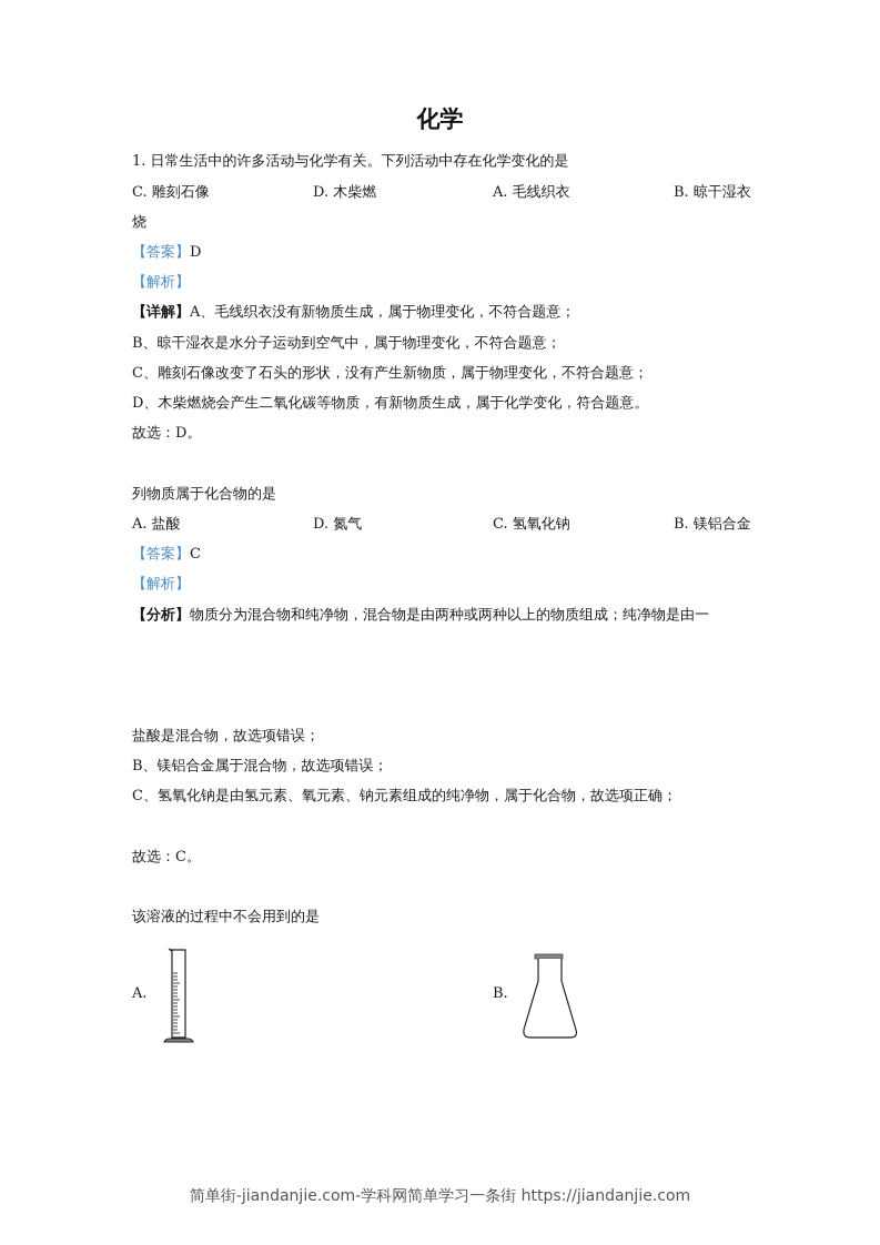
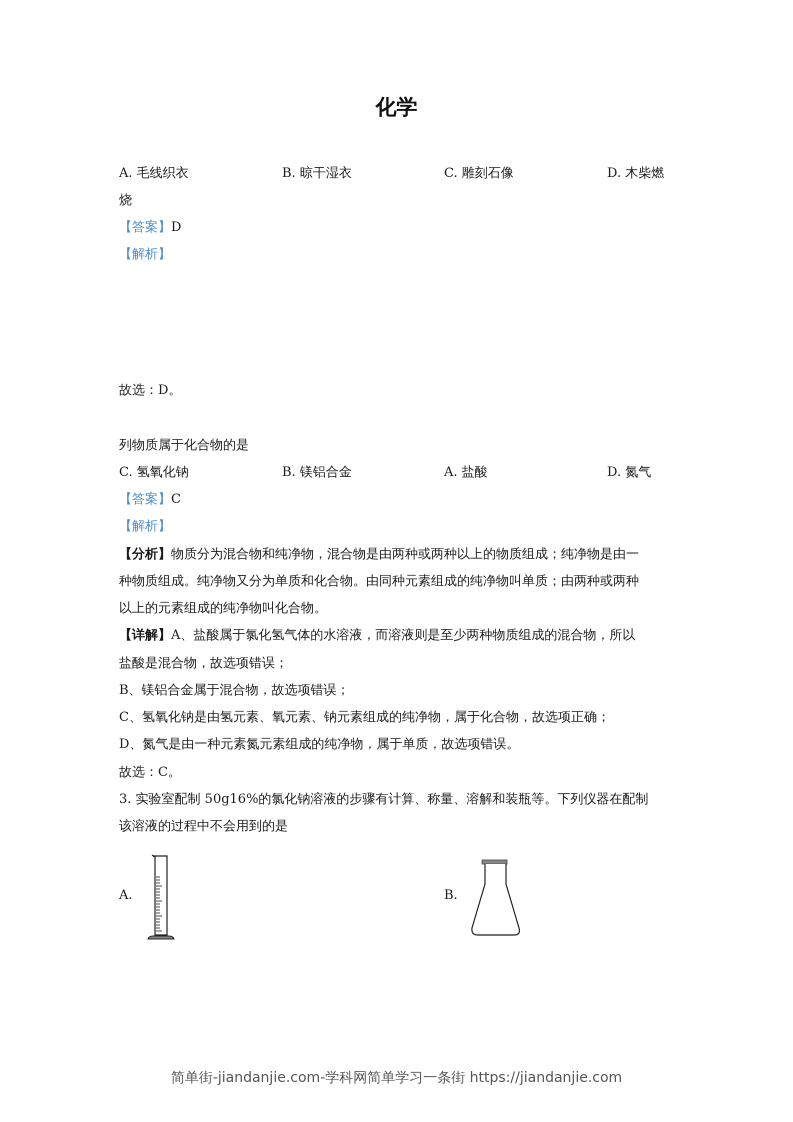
  化学
- 1. 日常生活中的许多活动与化学有关。下列活动中存在化学变化的是
- C. 雕刻石像
+ A. 毛线织衣
- D. 木柴燃
+ B. 晾干湿衣
- A. 毛线织衣
+ C. 雕刻石像
- B. 晾干湿衣
+ D. 木柴燃
  烧
  【答案】D
  【解析】
- 【详解】A、毛线织衣没有新物质生成，属于物理变化，不符合题意；
- B、晾干湿衣是水分子运动到空气中，属于物理变化，不符合题意；
- C、雕刻石像改变了石头的形状，没有产生新物质，属于物理变化，不符合题意；
- D、木柴燃烧会产生二氧化碳等物质，有新物质生成，属于化学变化，符合题意。
  故选：D。
  列物质属于化合物的是
- A. 盐酸
+ C. 氢氧化钠
- D. 氮气
+ B. 镁铝合金
- C. 氢氧化钠
+ A. 盐酸
- B. 镁铝合金
+ D. 氮气
  【答案】C
  【解析】
  【分析】物质分为混合物和纯净物，混合物是由两种或两种以上的物质组成；纯净物是由一
+ 种物质组成。纯净物又分为单质和化合物。由同种元素组成的纯净物叫单质；由两种或两种
+ 以上的元素组成的纯净物叫化合物。
+ 【详解】A、盐酸属于氯化氢气体的水溶液，而溶液则是至少两种物质组成的混合物，所以
  盐酸是混合物，故选项错误；
  B、镁铝合金属于混合物，故选项错误；
  C、氢氧化钠是由氢元素、氧元素、钠元素组成的纯净物，属于化合物，故选项正确；
+ D、氮气是由一种元素氮元素组成的纯净物，属于单质，故选项错误。
  故选：C。
+ 3. 实验室配制 50g16%的氯化钠溶液的步骤有计算、称量、溶解和装瓶等。下列仪器在配制
  该溶液的过程中不会用到的是
  A.
  B.
  简单街-jiandanjie.com-学科网简单学习一条街 https://jiandanjie.com
